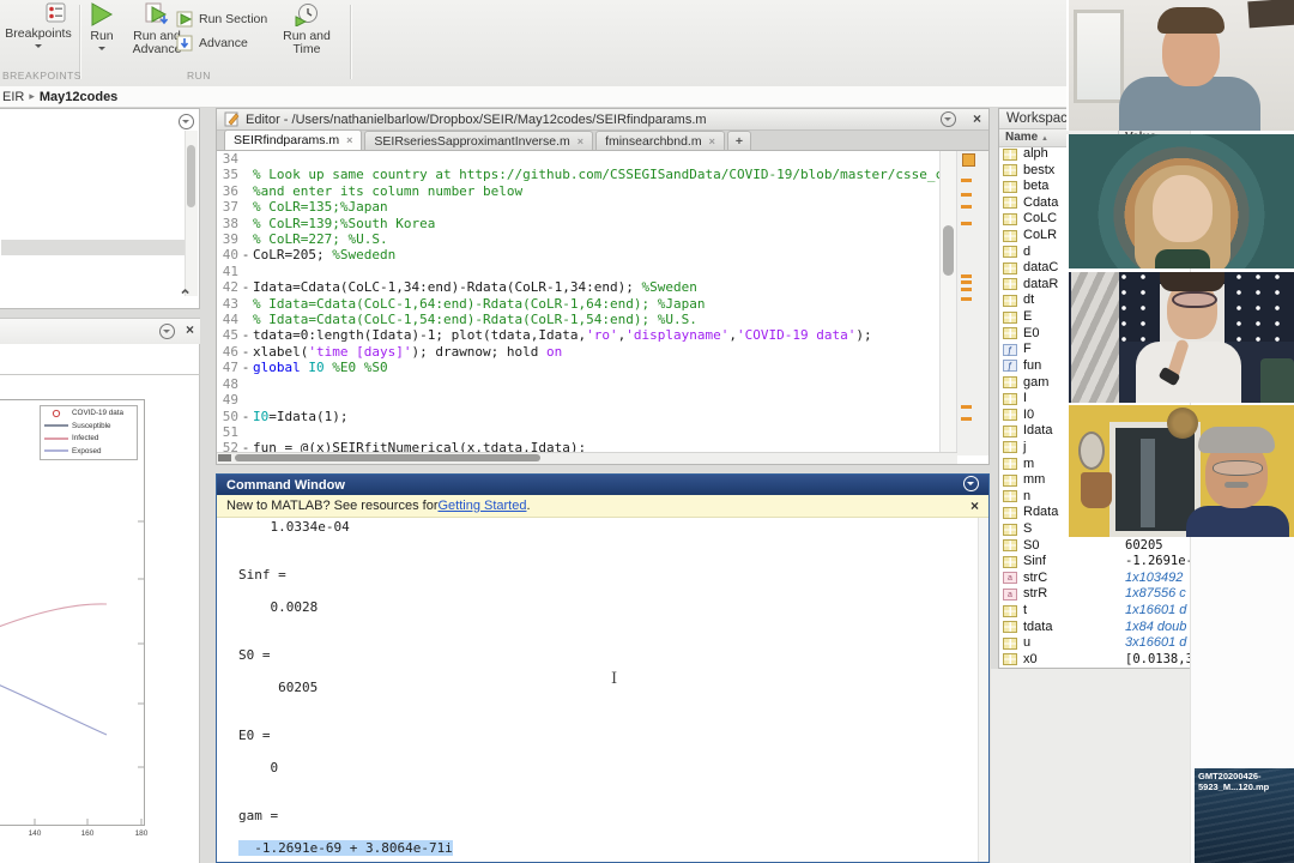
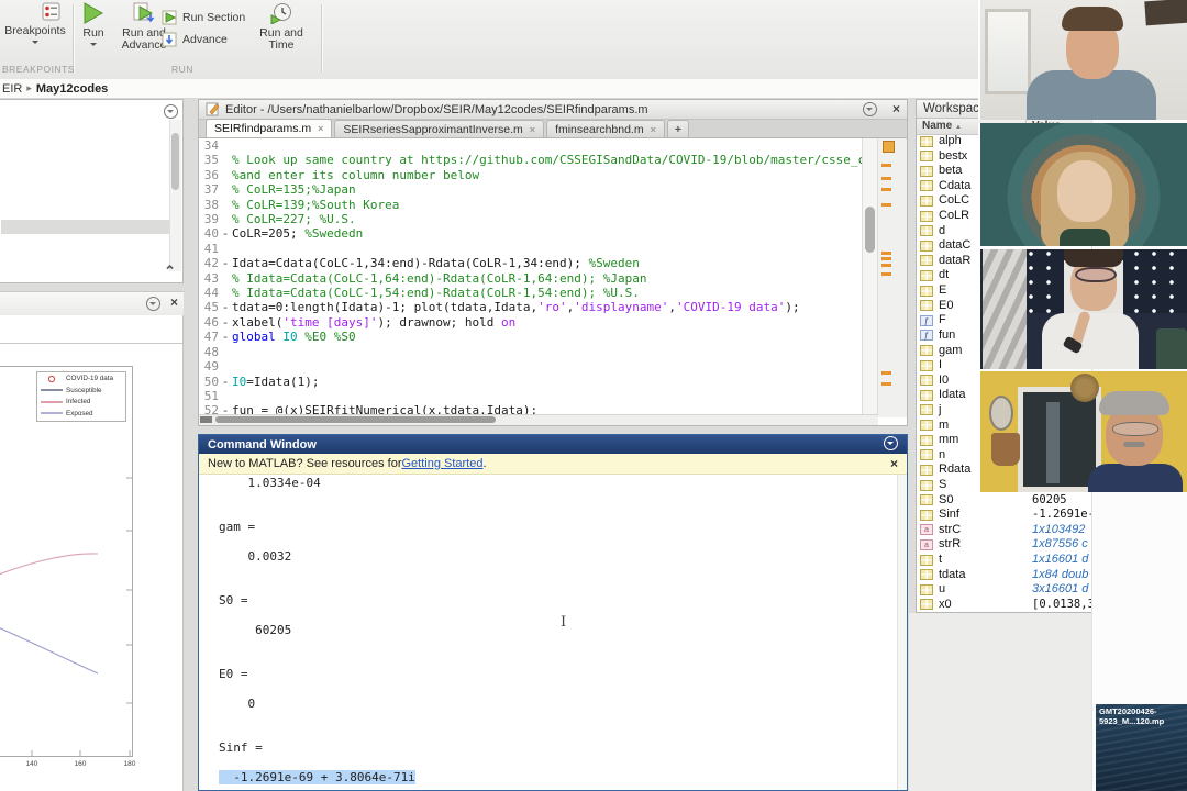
  Breakpoints
  Run
  Run an
  Advanc
  Run Section
  Advance
  Run and
  Time
  BREAKPOINTS
  RUN
  EIR
  ▸
  May12codes
  ⌃
  ×
  Editor - /Users/nathanielbarlow/Dropbox/SEIR/May12codes/SEIRfindparams.m
  ×
  SEIRfindparams.m
  ×
  SEIRseriesSapproximantInverse.m
  ×
  fminsearchbnd.m
  ×
  +
  34
  35 % Look up same country at https://github.com/CSSEGISandData/COVID-19/blob/master/csse_
  36 %and enter its column number below
  37 % CoLR=135;%Japan
  38 % CoLR=139;%South Korea
  39 % CoLR=227; %U.S.
  40 - CoLR=205; %Swededn
  41
  42 - Idata=Cdata(CoLC-1,34:end)-Rdata(CoLR-1,34:end); %Sweden
  43 % Idata=Cdata(CoLC-1,64:end)-Rdata(CoLR-1,64:end); %Japan
  44 % Idata=Cdata(CoLC-1,54:end)-Rdata(CoLR-1,54:end); %U.S.
  45 - tdata=0:length(Idata)-1; plot(tdata,Idata,'ro','displayname','COVID-19 data');
  46 - xlabel('time [days]'); drawnow; hold on
  47 - global I0 %E0 %S0
  48
  49
  50 - I0=Idata(1);
  51
  52 - fun = @(x)SEIRfitNumerical(x,tdata,Idata);
  Command Window
  New to MATLAB? See resources for
  Getting Started
  .
  ×
  1.0334e-04
- Sinf =
+ gam =
- 0.0028
+ 0.0032
  S0 =
  60205
  E0 =
  0
- gam =
+ Sinf =
  -1.2691e-69 + 3.8064e-71i
  I
  Workspac
  Name
  alph
  bestx
  beta
  Cdata
  CoLC
  CoLR
  d
  dataC
  dataR
  dt
  E
  E0
  ƒ
  F
  ƒ
  fun
  gam
  I
  I0
  Idata
  j
  m
  mm
  n
  Rdata
  S
  S0
  60205
  Sinf
  -1.2691e
  strC
  1x103492
  strR
  1x87556 c
  t
  1x16601 d
  tdata
  1x84 doub
  u
  3x16601 d
  x0
  [0.0138,
  GMT20200426-
  5923_M...120.mp
